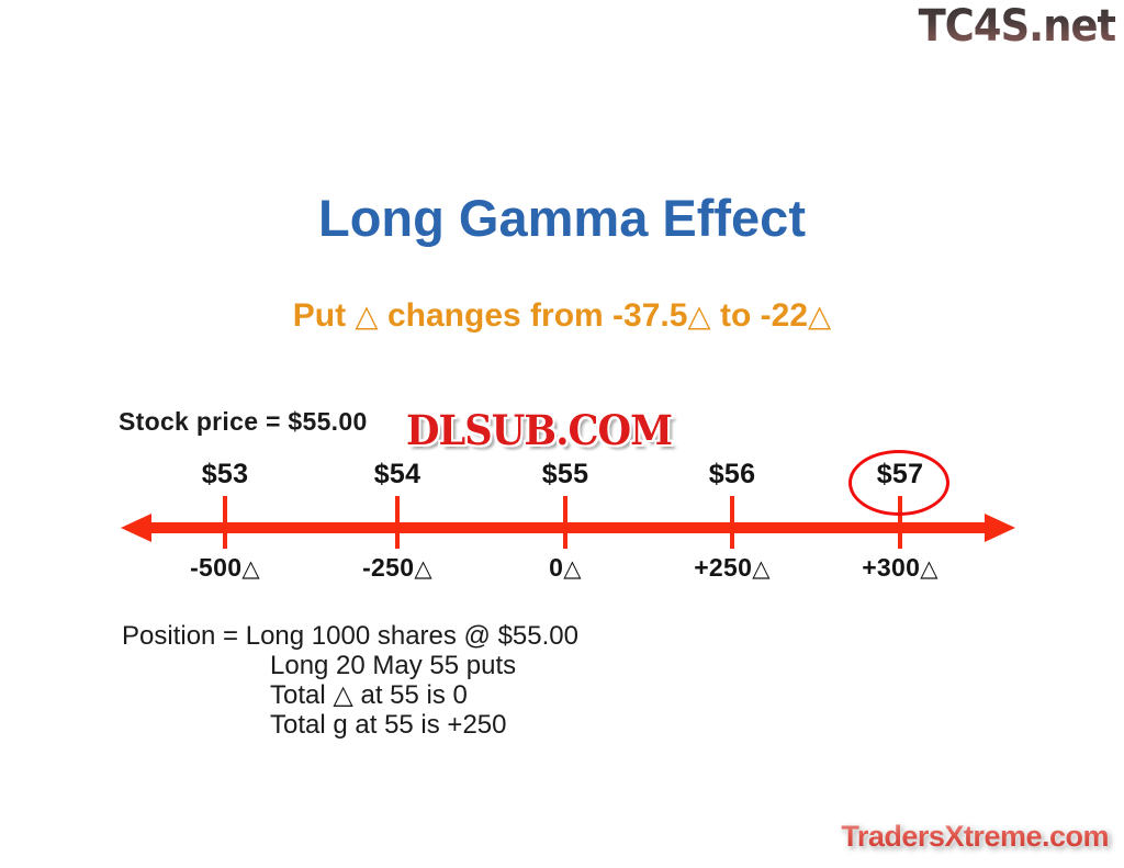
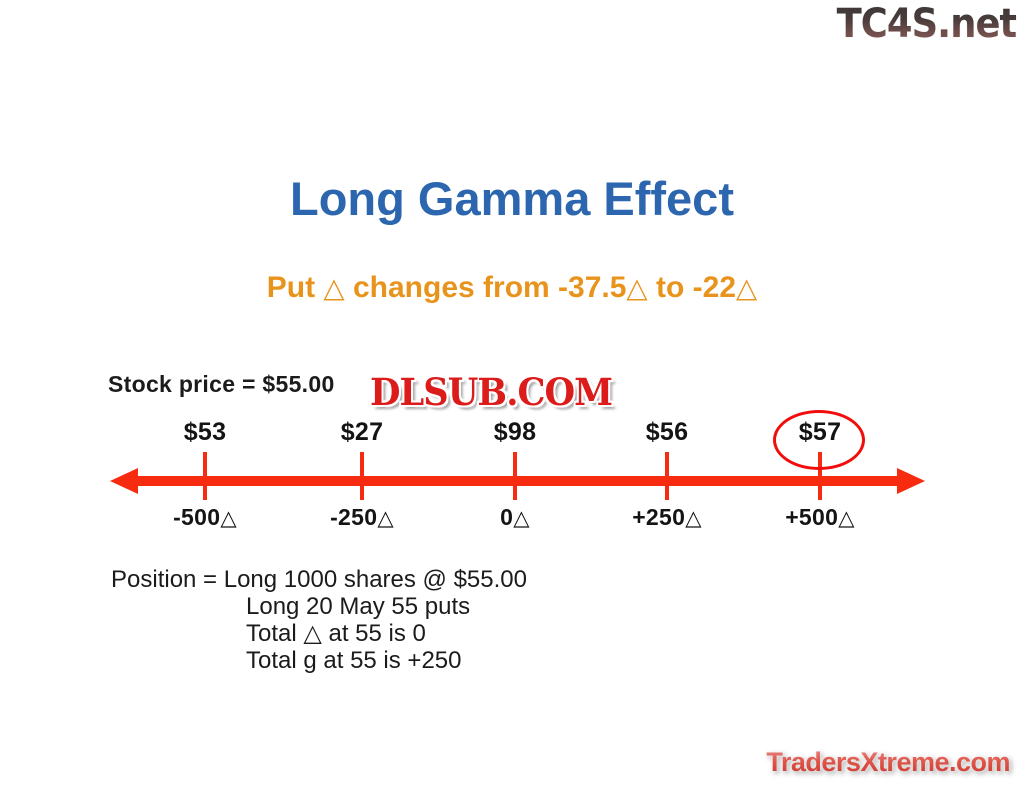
  TC4S.net
  Long Gamma Effect
  Put △ changes from -37.5△ to -22△
  Stock price = $55.00
  $53
  -500△
- $54
+ $27
  -250△
- $55
+ $98
  0△
  $56
  +250△
  $57
- +300△
+ +500△
  Position = Long 1000 shares @ $55.00
  Long 20 May 55 puts
  Total △ at 55 is 0
  Total g at 55 is +250
  DLSUB.COM
  TradersXtreme.com
